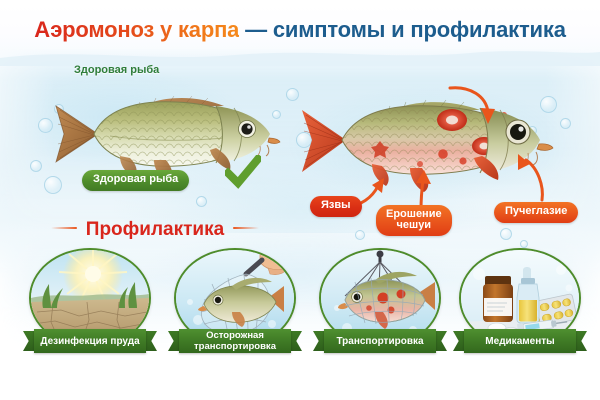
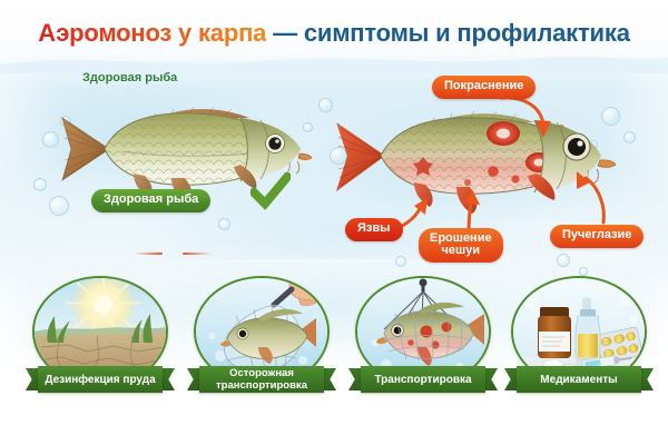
  Аэромоноз у карпа — симптомы и профилактика
  Здоровая рыба
  Здоровая рыба
+ Покраснение
  Язвы
  Ерошение
  чешуи
  Пучеглазие
- Профилактика
  Дезинфекция пруда
  Осторожная
  транспортировка
  Транспортировка
  Медикаменты
